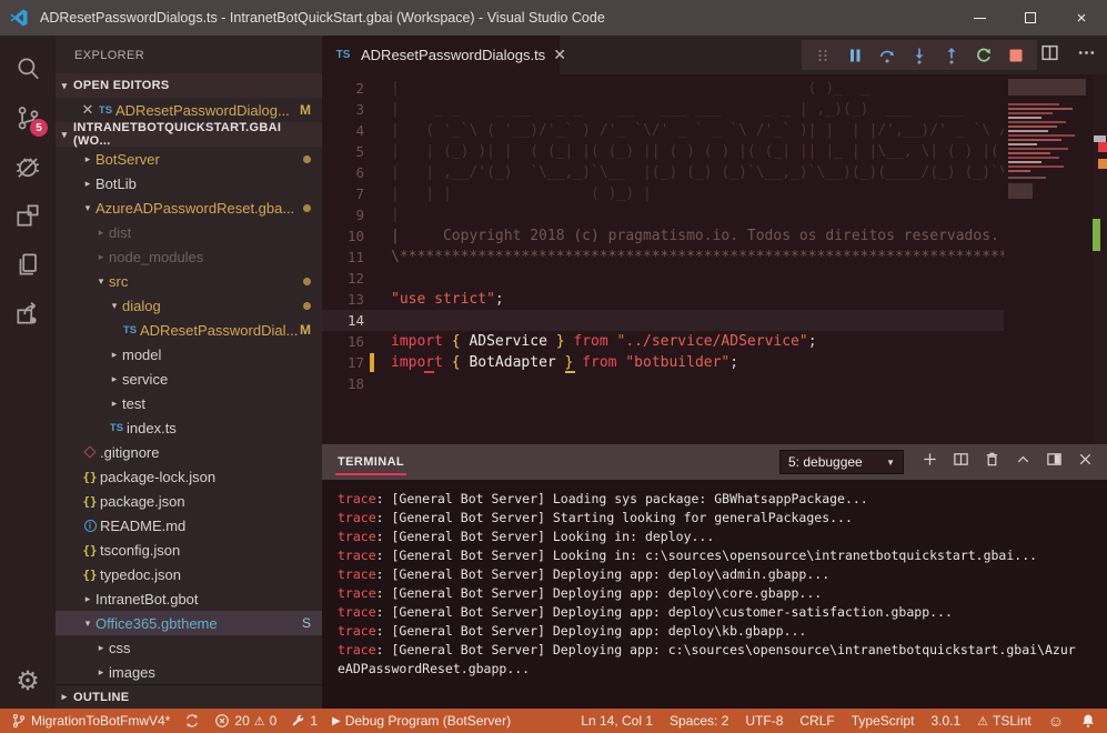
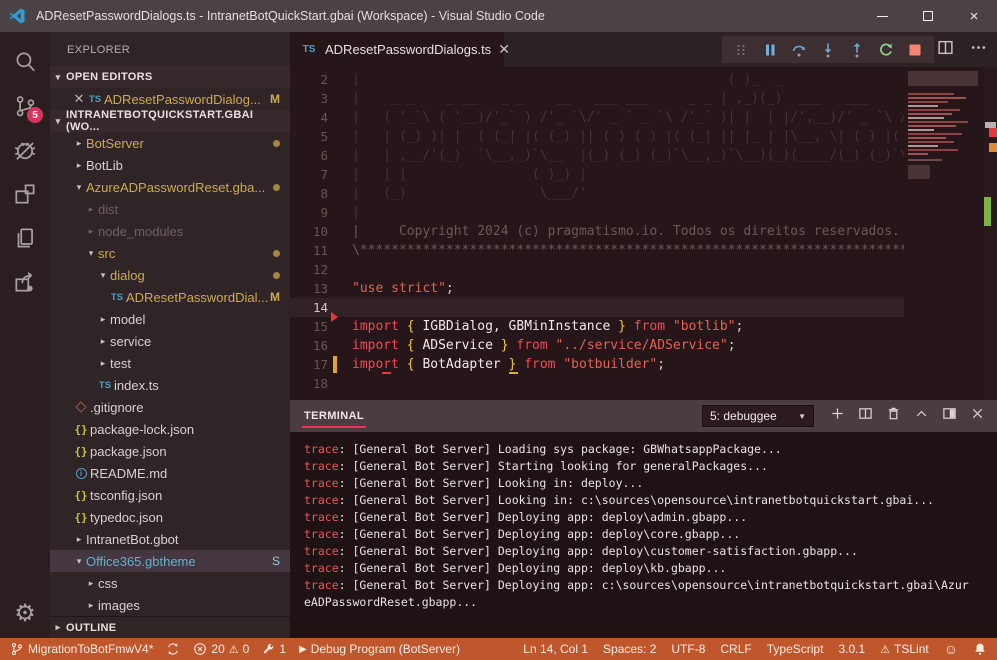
  ADResetPasswordDialogs.ts - IntranetBotQuickStart.gbai (Workspace) - Visual Studio Code
  ×
  5
  ⚙
  EXPLORER
  ▾
  OPEN EDITORS
  ✕
  TS
  ADResetPasswordDialog...
  M
  ▾
  INTRANETBOTQUICKSTART.GBAI (WO...
  ▸
  BotServer
  ▸
  BotLib
  ▾
  AzureADPasswordReset.gba...
  ▸
  dist
  ▸
  node_modules
  ▾
  src
  ▾
  dialog
  TS
  ADResetPasswordDial...
  M
  ▸
  model
  ▸
  service
  ▸
  test
  TS
  index.ts
  .gitignore
  {}
  package-lock.json
  {}
  package.json
  i
  README.md
  {}
  tsconfig.json
  {}
  typedoc.json
  ▸
  IntranetBot.gbot
  ▾
  Office365.gbtheme
  S
  ▸
  css
  ▸
  images
  ▸
  OUTLINE
  TS
  ADResetPasswordDialogs.ts
  ✕
  2
  | ( )_ _
  3
  | _ _ _ __ _ _ __ ___ ___ _ _ | ,_)(_) ___ ___
  4
  | ( '_`\ ( '__)/'_` ) /'_ `\/' _ ` _ `\ /'_` )| | | |/',__)/' _ `\ /
  5
  | | (_) )| | ( (_| |( (_) || ( ) ( ) |( (_| || |_ | |\__, \| ( ) |(
  6
  | | ,__/'(_) `\__,_)`\__ |(_) (_) (_)`\__,_)`\__)(_)(____/(_) (_)`\
  7
  | | | ( )_) |
+ 8
+ | (_) \___/'
  9
  10
- | Copyright 2018 (c) pragmatismo.io. Todos os direitos reservados.
+ | Copyright 2024 (c) pragmatismo.io. Todos os direitos reservados.
  11
  \**********************************************************************
  12
  13
  "use strict";
  14
+ 15
+ import { IGBDialog, GBMinInstance } from "botlib";
  16
  import { ADService } from "../service/ADService";
  17
  import { BotAdapter } from "botbuilder";
  18
  TERMINAL
  5: debuggee
  ▼
  trace: [General Bot Server] Loading sys package: GBWhatsappPackage...
  trace: [General Bot Server] Starting looking for generalPackages...
  trace: [General Bot Server] Looking in: deploy...
  trace: [General Bot Server] Looking in: c:\sources\opensource\intranetbotquickstart.gbai...
  trace: [General Bot Server] Deploying app: deploy\admin.gbapp...
  trace: [General Bot Server] Deploying app: deploy\core.gbapp...
  trace: [General Bot Server] Deploying app: deploy\customer-satisfaction.gbapp...
  trace: [General Bot Server] Deploying app: deploy\kb.gbapp...
  trace: [General Bot Server] Deploying app: c:\sources\opensource\intranetbotquickstart.gbai\Azur
  eADPasswordReset.gbapp...
  MigrationToBotFmwV4*
  20
  ⚠
  0
  1
  ▶
  Debug Program (BotServer)
  Ln 14, Col 1
  Spaces: 2
  UTF-8
  CRLF
  TypeScript
  3.0.1
  ⚠
  TSLint
  ☺
